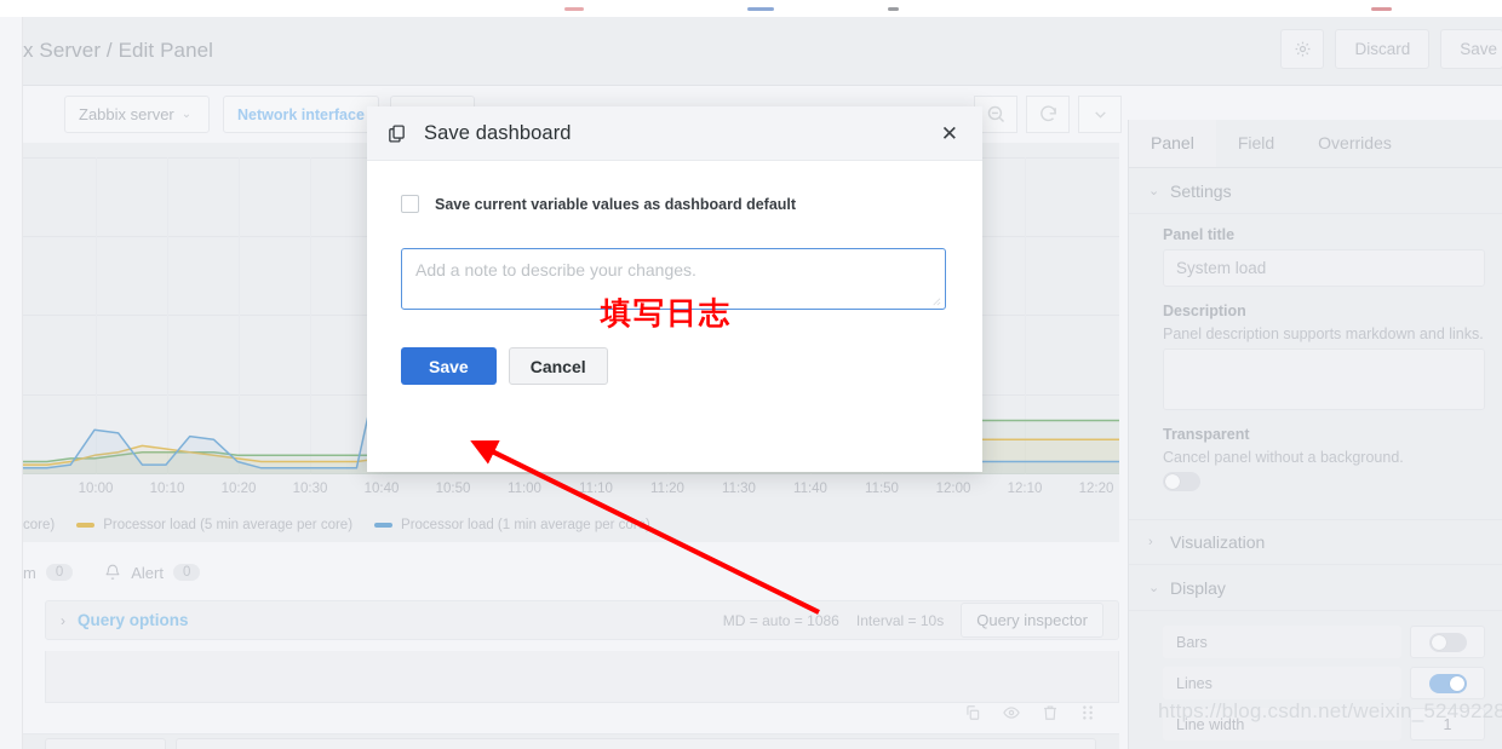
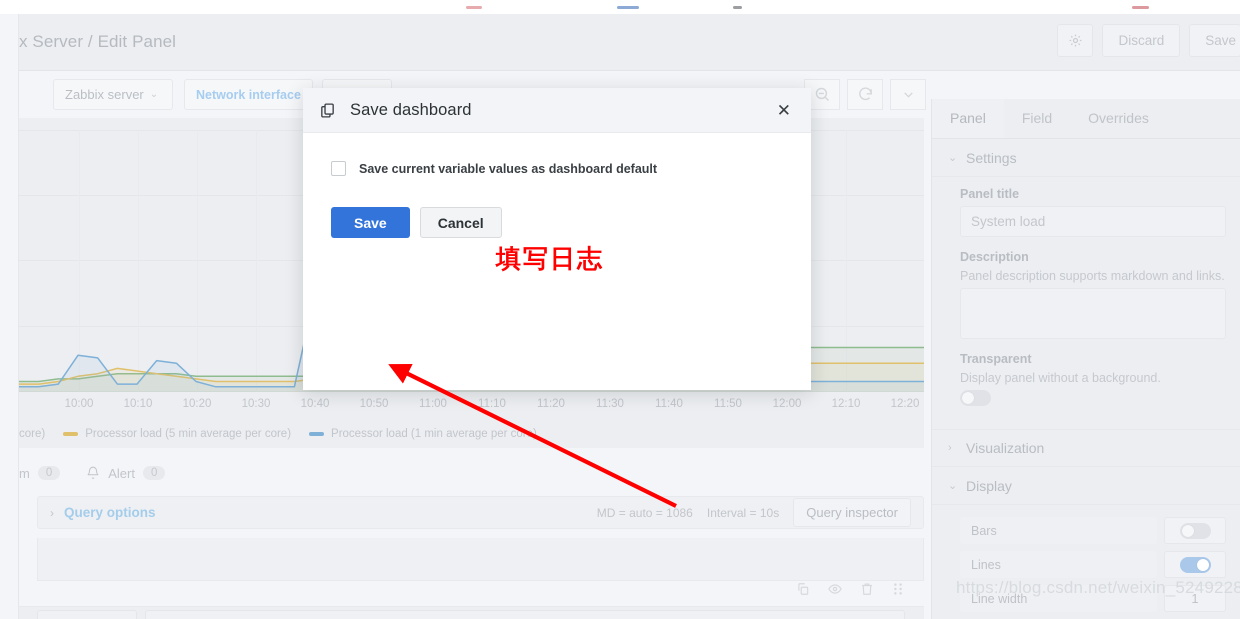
  x Server / Edit Panel
  Discard
  Save
  Zabbix server
  ⌄
  Network interface
  10:00
  10:10
  10:20
  10:30
  10:40
  10:50
  11:00
  11:10
  11:20
  11:30
  11:40
  11:50
  12:00
  12:10
  12:20
  core)
  Processor load (5 min average per core)
  Processor load (1 min average per cor)
  m
  0
  Alert
  0
  ›
  Query options
  MD = auto = 1086
  Interval = 10s
  Query inspector
  Panel
  Field
  Overrides
  ⌄
  Settings
  Panel title
  System load
  Description
  Panel description supports markdown and links.
  Transparent
- Cancel panel without a background.
+ Display panel without a background.
  ›
  Visualization
  ⌄
  Display
  Bars
  Lines
  Line width
  1
  Save dashboard
  ✕
  Save current variable values as dashboard default
- Add a note to describe your changes.
  Save
  Cancel
  填写日志
  https://blog.csdn.net/weixin_5249228
